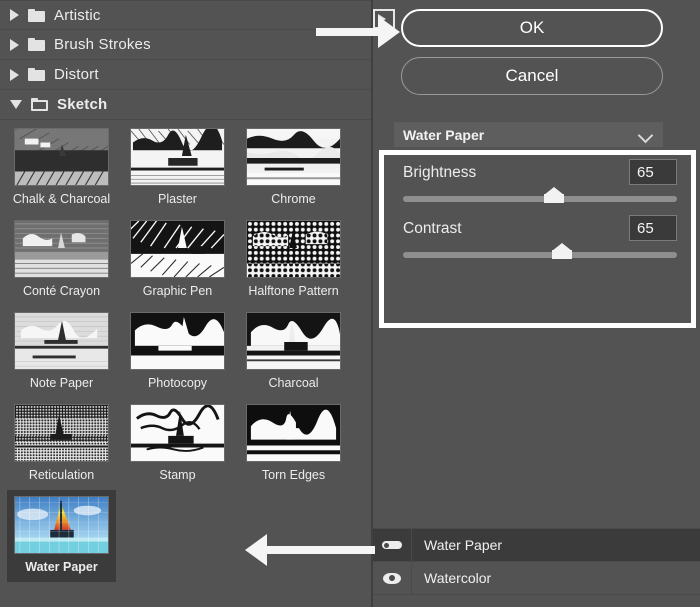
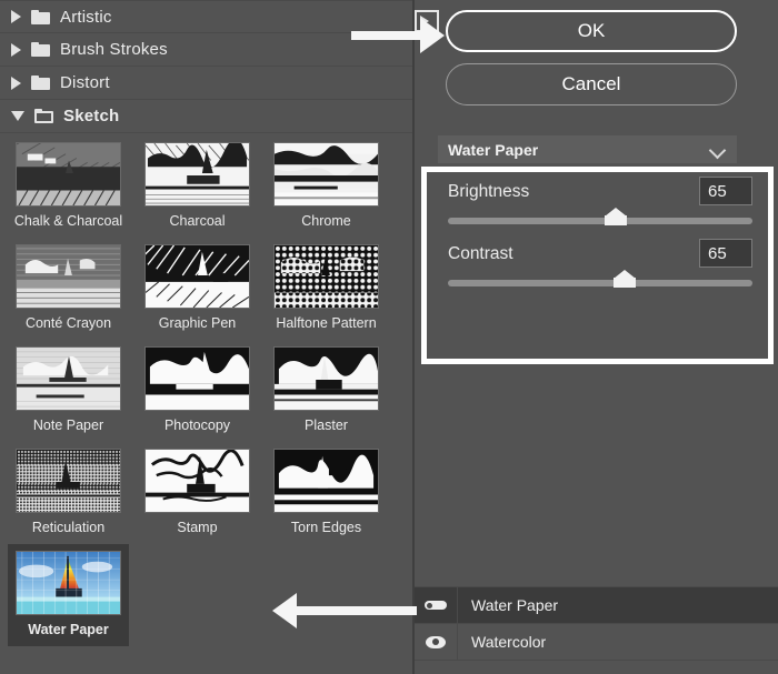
  Artistic
  Brush Strokes
  Distort
  Sketch
  Chalk & Charcoal
- Plaster
+ Charcoal
  Chrome
  Conté Crayon
  Graphic Pen
  Halftone Pattern
  Note Paper
  Photocopy
- Charcoal
+ Plaster
  Reticulation
  Stamp
  Torn Edges
  Water Paper
  OK
  Cancel
  Water Paper
  Brightness
  65
  Contrast
  65
  Water Paper
  Watercolor
